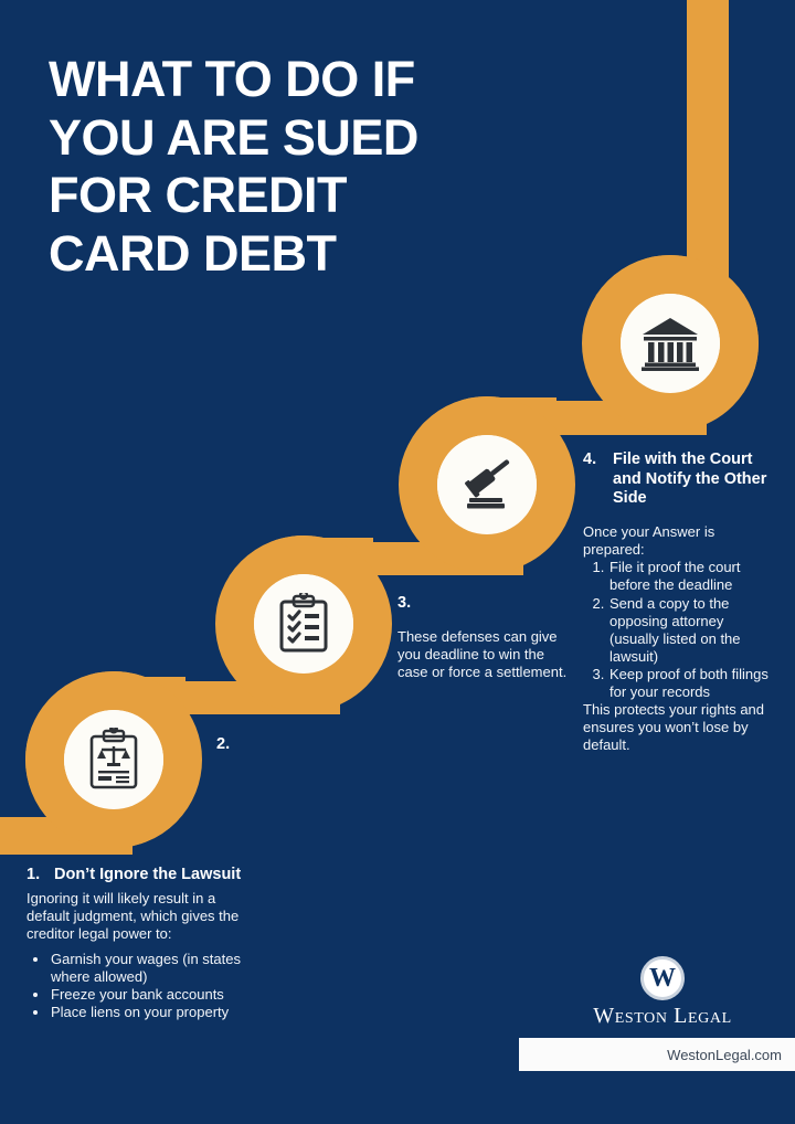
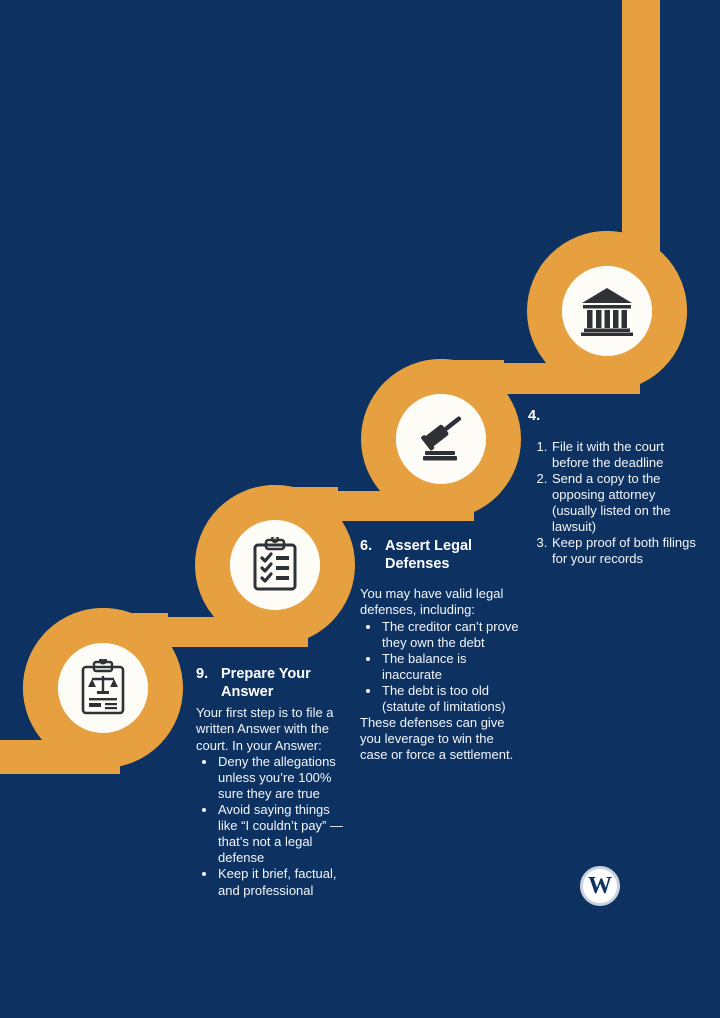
- WHAT TO DO IF YOU ARE SUED FOR CREDIT CARD DEBT
- 1.
- Don’t Ignore the Lawsuit
- Ignoring it will likely result in a default judgment, which gives the creditor legal power to:
- Garnish your wages (in states where allowed)
- Freeze your bank accounts
- Place liens on your property
- 2.
+ 9.
+ Prepare Your Answer
+ Your first step is to file a written Answer with the court. In your Answer:
+ Deny the allegations unless you’re 100% sure they are true
+ Avoid saying things like “I couldn’t pay” — that’s not a legal defense
+ Keep it brief, factual, and professional
- 3.
+ 6.
+ Assert Legal Defenses
+ You may have valid legal defenses, including:
+ The creditor can’t prove they own the debt
+ The balance is inaccurate
+ The debt is too old (statute of limitations)
- These defenses can give you deadline to win the case or force a settlement.
+ These defenses can give you leverage to win the case or force a settlement.
  4.
- File with the Court and Notify the Other Side
- Once your Answer is prepared:
- File it proof the court before the deadline
+ File it with the court before the deadline
  Send a copy to the opposing attorney (usually listed on the lawsuit)
  Keep proof of both filings for your records
- This protects your rights and ensures you won’t lose by default.
  W
- Weston Legal
- WestonLegal.com
